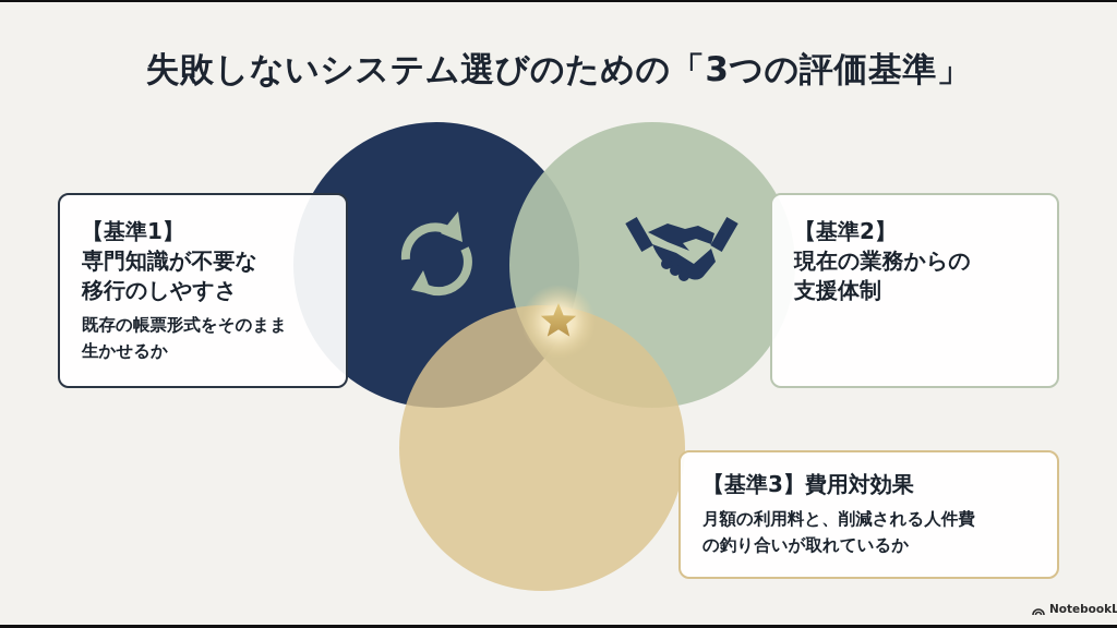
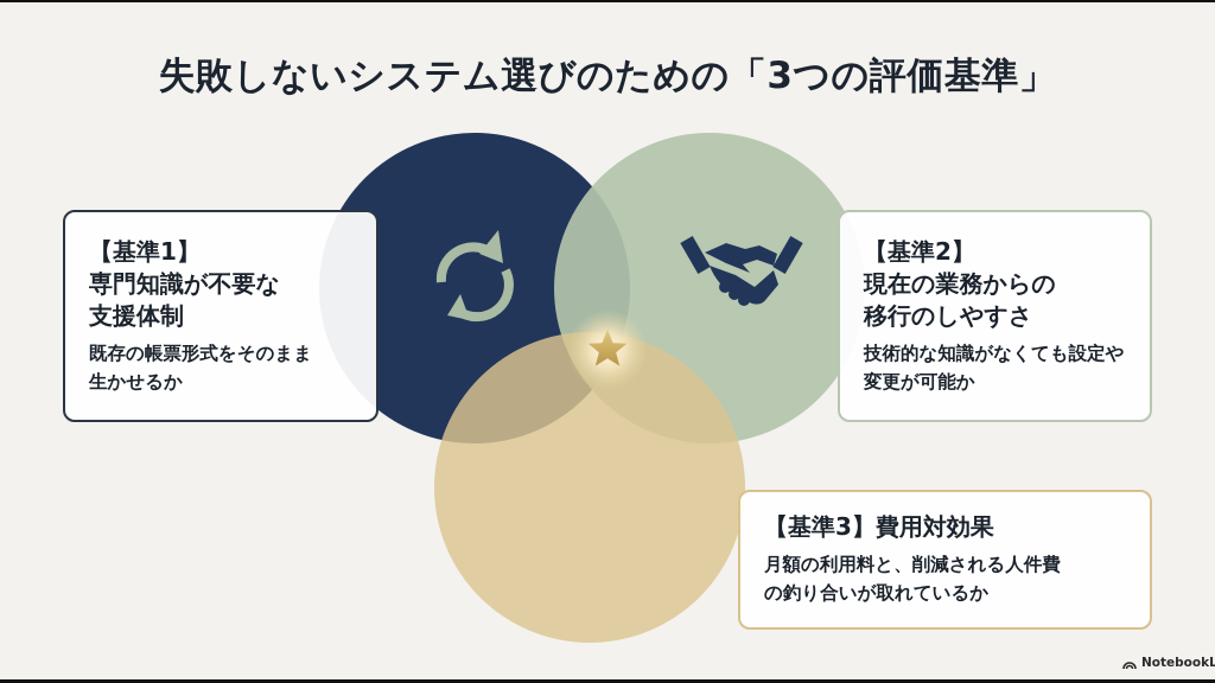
  失敗しないシステム選びのための「3つの評価基準」
  【基準1】
  専門知識が不要な
- 移行のしやすさ
+ 支援体制
  既存の帳票形式をそのまま
  生かせるか
  【基準2】
  現在の業務からの
- 支援体制
+ 移行のしやすさ
+ 技術的な知識がなくても設定や
+ 変更が可能か
  【基準3】費用対効果
  月額の利用料と、削減される人件費
  の釣り合いが取れているか
  NotebookL
